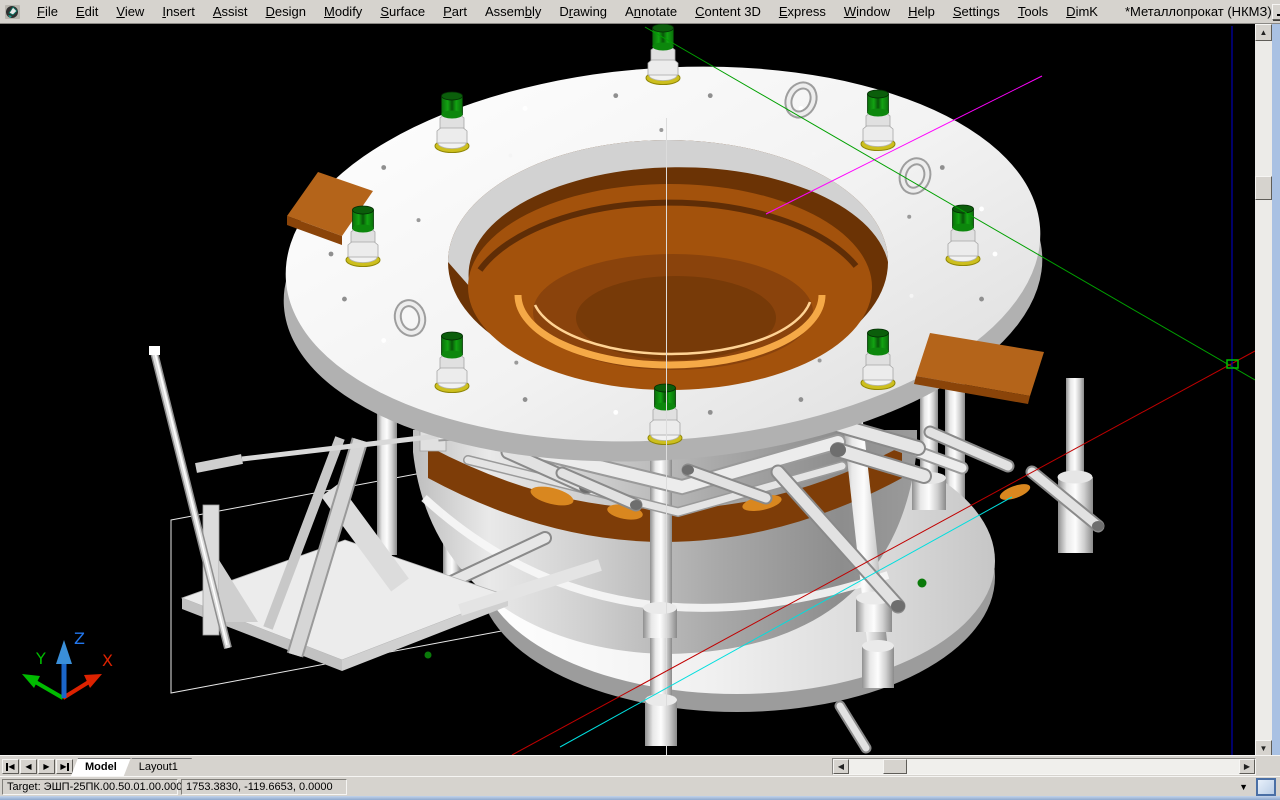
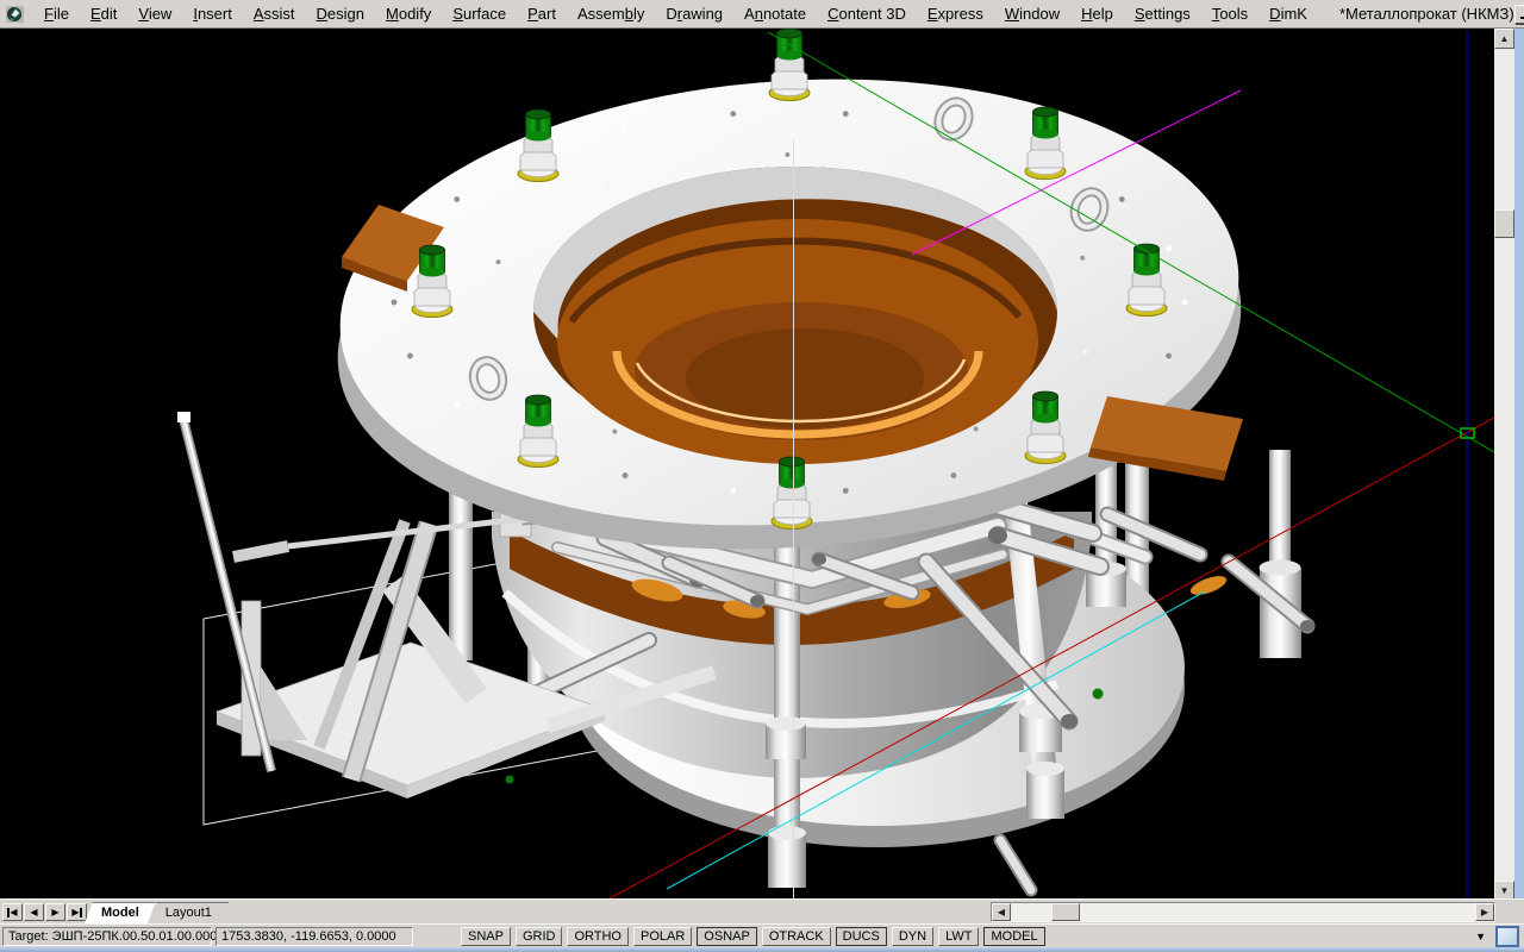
  File
  Edit
  View
  Insert
  Assist
  Design
  Modify
  Surface
  Part
  Assembly
  Drawing
  Annotate
  Content 3D
  Express
  Window
  Help
  Settings
  Tools
  DimK
  *Металлопрокат (НКМЗ)
- Z
- Y
- X
  ▲
  ▼
  ◀
  ◀
  ▶
  ▶
  Model
  Layout1
  ◀
  ▶
  Target: ЭШП-25ПК.00.50.01.00.000
  1753.3830, -119.6653, 0.0000
+ SNAP
+ GRID
+ ORTHO
+ POLAR
+ OSNAP
+ OTRACK
+ DUCS
+ DYN
+ LWT
+ MODEL
  ▼
